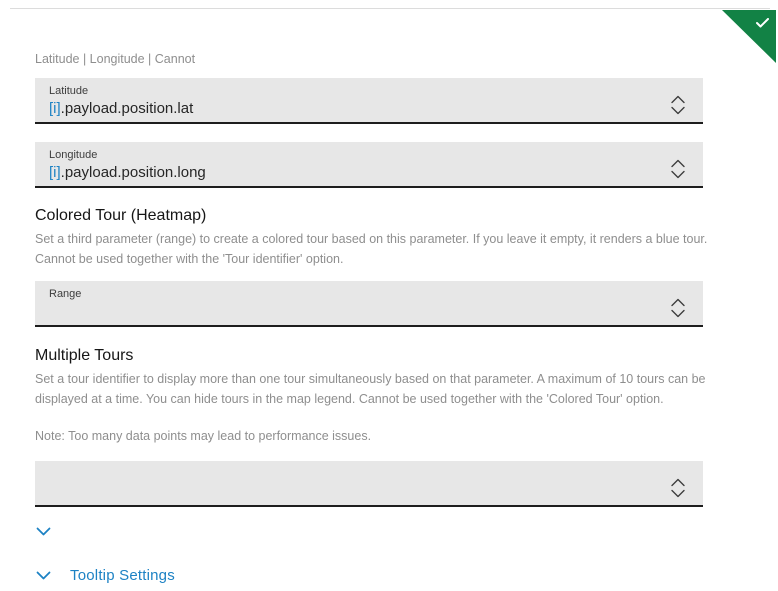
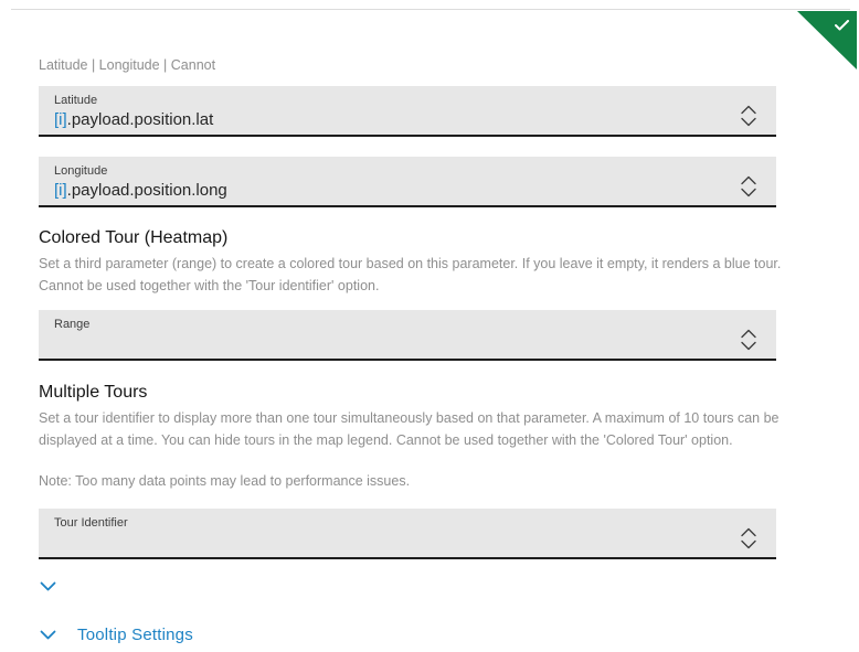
  Latitude | Longitude | Cannot
  Latitude
  [i].payload.position.lat
  Longitude
  [i].payload.position.long
  Colored Tour (Heatmap)
  Set a third parameter (range) to create a colored tour based on this parameter. If you leave it empty, it renders a blue tour. Cannot be used together with the 'Tour identifier' option.
  Range
  Multiple Tours
  Set a tour identifier to display more than one tour simultaneously based on that parameter. A maximum of 10 tours can be displayed at a time. You can hide tours in the map legend. Cannot be used together with the 'Colored Tour' option.
  Note: Too many data points may lead to performance issues.
+ Tour Identifier
  Tooltip Settings
